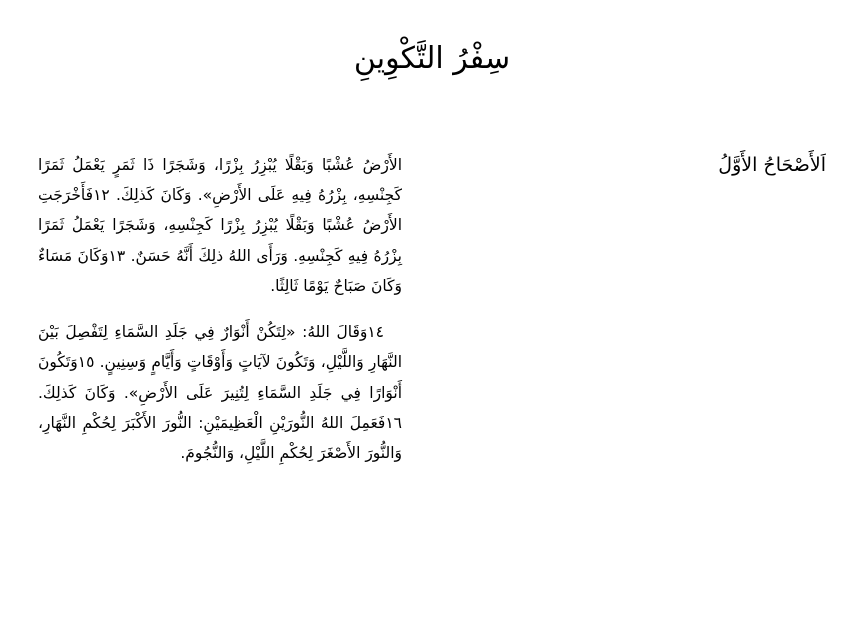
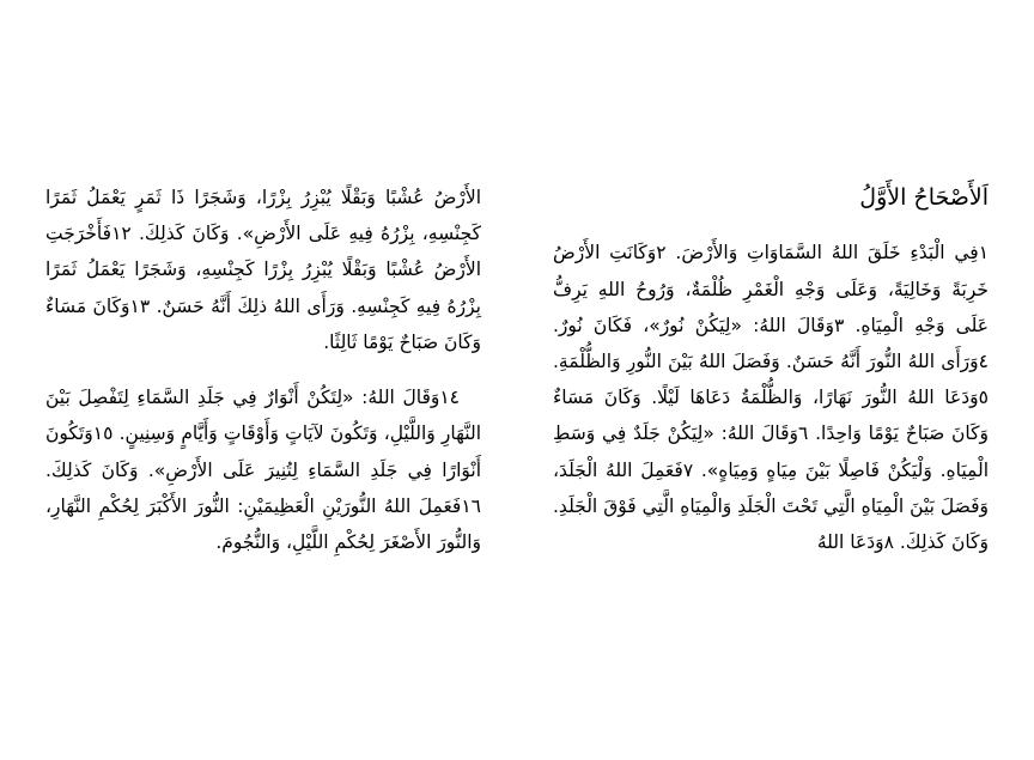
- سِفْرُ التَّكْوِينِ
  اَلأَصْحَاحُ الأَوَّلُ
+ ١فِي الْبَدْءِ خَلَقَ اللهُ السَّمَاوَاتِ وَالأَرْضَ. ٢وَكَانَتِ الأَرْضُ خَرِبَةً وَخَالِيَةً، وَعَلَى وَجْهِ الْغَمْرِ ظُلْمَةٌ، وَرُوحُ اللهِ يَرِفُّ عَلَى وَجْهِ الْمِيَاهِ. ٣وَقَالَ اللهُ: «لِيَكُنْ نُورٌ»، فَكَانَ نُورٌ. ٤وَرَأَى اللهُ النُّورَ أَنَّهُ حَسَنٌ. وَفَصَلَ اللهُ بَيْنَ النُّورِ وَالظُّلْمَةِ. ٥وَدَعَا اللهُ النُّورَ نَهَارًا، وَالظُّلْمَةُ دَعَاهَا لَيْلًا. وَكَانَ مَسَاءٌ وَكَانَ صَبَاحٌ يَوْمًا وَاحِدًا. ٦وَقَالَ اللهُ: «لِيَكُنْ جَلَدٌ فِي وَسَطِ الْمِيَاهِ. وَلْيَكُنْ فَاصِلًا بَيْنَ مِيَاهٍ وَمِيَاهٍ». ٧فَعَمِلَ اللهُ الْجَلَدَ، وَفَصَلَ بَيْنَ الْمِيَاهِ الَّتِي تَحْتَ الْجَلَدِ وَالْمِيَاهِ الَّتِي فَوْقَ الْجَلَدِ. وَكَانَ كَذلِكَ. ٨وَدَعَا اللهُ
  الأَرْضُ عُشْبًا وَبَقْلًا يُبْزِرُ بِزْرًا، وَشَجَرًا ذَا ثَمَرٍ يَعْمَلُ ثَمَرًا كَجِنْسِهِ، بِزْرُهُ فِيهِ عَلَى الأَرْضِ». وَكَانَ كَذلِكَ. ١٢فَأَخْرَجَتِ الأَرْضُ عُشْبًا وَبَقْلًا يُبْزِرُ بِزْرًا كَجِنْسِهِ، وَشَجَرًا يَعْمَلُ ثَمَرًا بِزْرُهُ فِيهِ كَجِنْسِهِ. وَرَأَى اللهُ ذلِكَ أَنَّهُ حَسَنٌ. ١٣وَكَانَ مَسَاءٌ وَكَانَ صَبَاحٌ يَوْمًا ثَالِثًا.
  ١٤وَقَالَ اللهُ: «لِتَكُنْ أَنْوَارٌ فِي جَلَدِ السَّمَاءِ لِتَفْصِلَ بَيْنَ النَّهَارِ وَاللَّيْلِ، وَتَكُونَ لآيَاتٍ وَأَوْقَاتٍ وَأَيَّامٍ وَسِنِينٍ. ١٥وَتَكُونَ أَنْوَارًا فِي جَلَدِ السَّمَاءِ لِتُنِيرَ عَلَى الأَرْضِ». وَكَانَ كَذلِكَ. ١٦فَعَمِلَ اللهُ النُّورَيْنِ الْعَظِيمَيْنِ: النُّورَ الأَكْبَرَ لِحُكْمِ النَّهَارِ، وَالنُّورَ الأَصْغَرَ لِحُكْمِ اللَّيْلِ، وَالنُّجُومَ.
